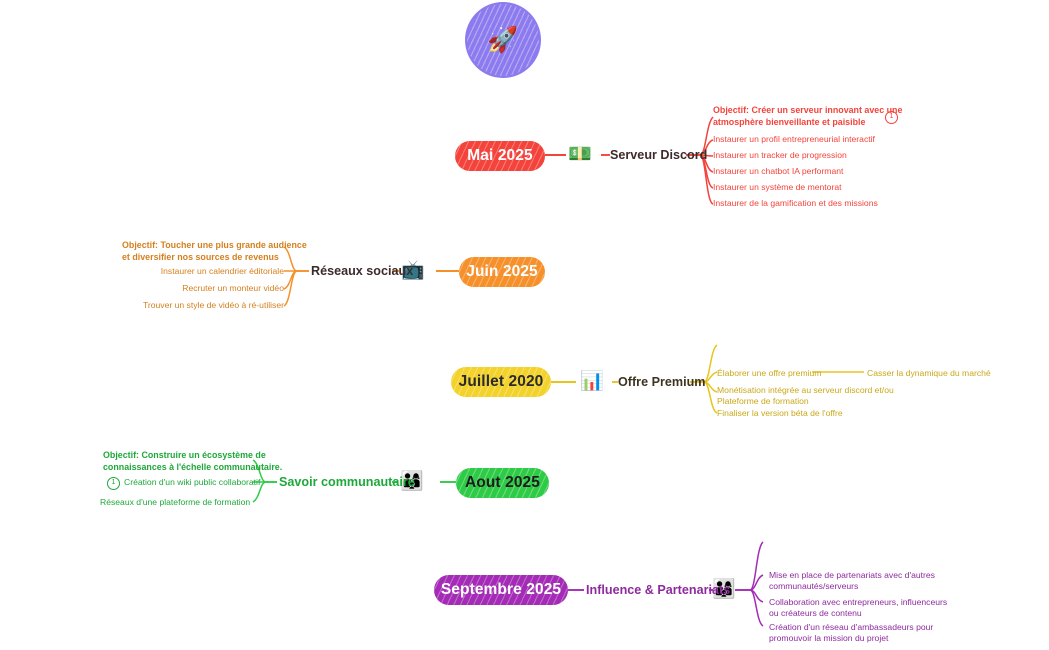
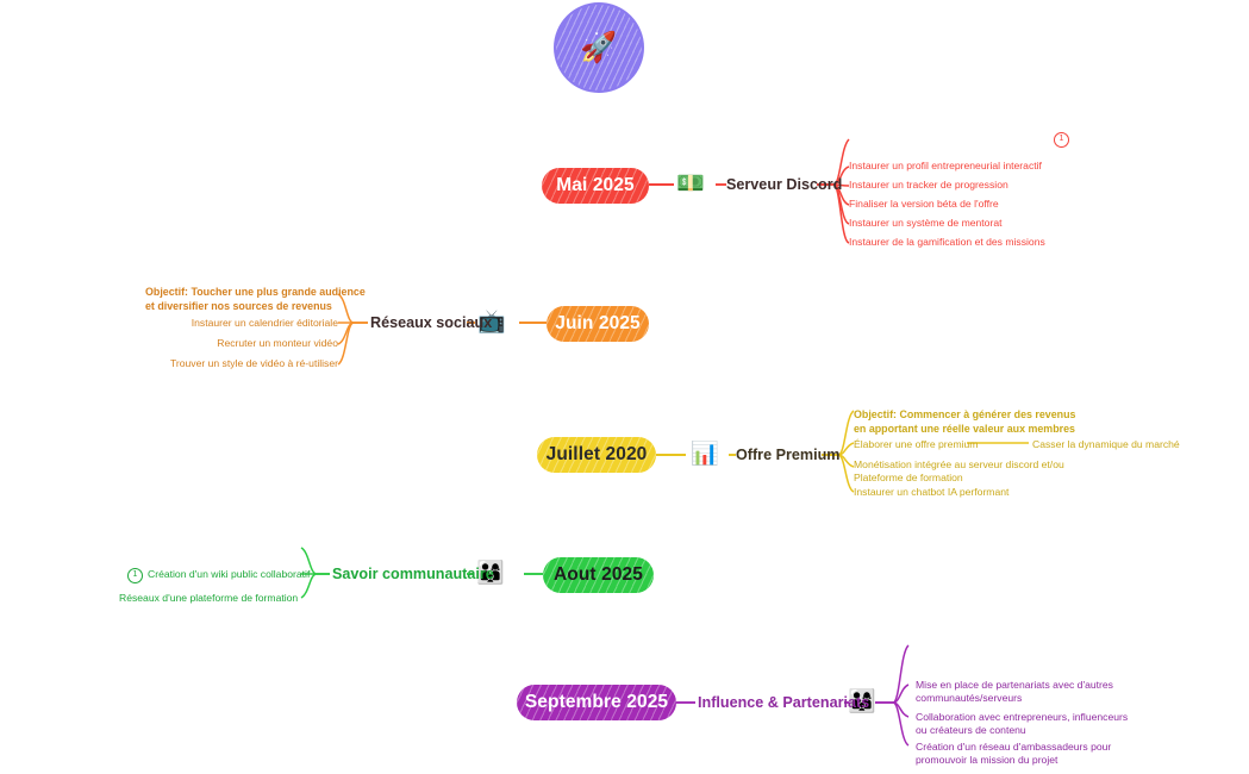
  🚀
  Mai 2025
  💵
  Serveur Discord
- Objectif: Créer un serveur innovant avec une
- atmosphère bienveillante et paisible
  Instaurer un profil entrepreneurial interactif
  Instaurer un tracker de progression
- Instaurer un chatbot IA performant
+ Finaliser la version béta de l'offre
  Instaurer un système de mentorat
  Instaurer de la gamification et des missions
  Juin 2025
  📺
  Réseaux sociaux
  Objectif: Toucher une plus grande audience
  et diversifier nos sources de revenus
  Instaurer un calendrier éditoriale
  Recruter un monteur vidéo
  Trouver un style de vidéo à ré-utiliser
  Juillet 2020
  📊
  Offre Premium
+ Objectif: Commencer à générer des revenus
+ en apportant une réelle valeur aux membres
  Élaborer une offre premium
  Casser la dynamique du marché
  Monétisation intégrée au serveur discord et/ou
  Plateforme de formation
- Finaliser la version béta de l'offre
+ Instaurer un chatbot IA performant
  Aout 2025
  👨‍👩‍👦
  Savoir communautaire
- Objectif: Construire un écosystème de
- connaissances à l'échelle communautaire.
  Création d'un wiki public collaboratif
  Réseaux d'une plateforme de formation
  Septembre 2025
  👨‍👩‍👦
  Influence & Partenariats
  Mise en place de partenariats avec d'autres
  communautés/serveurs
  Collaboration avec entrepreneurs, influenceurs
  ou créateurs de contenu
  Création d'un réseau d'ambassadeurs pour
  promouvoir la mission du projet
